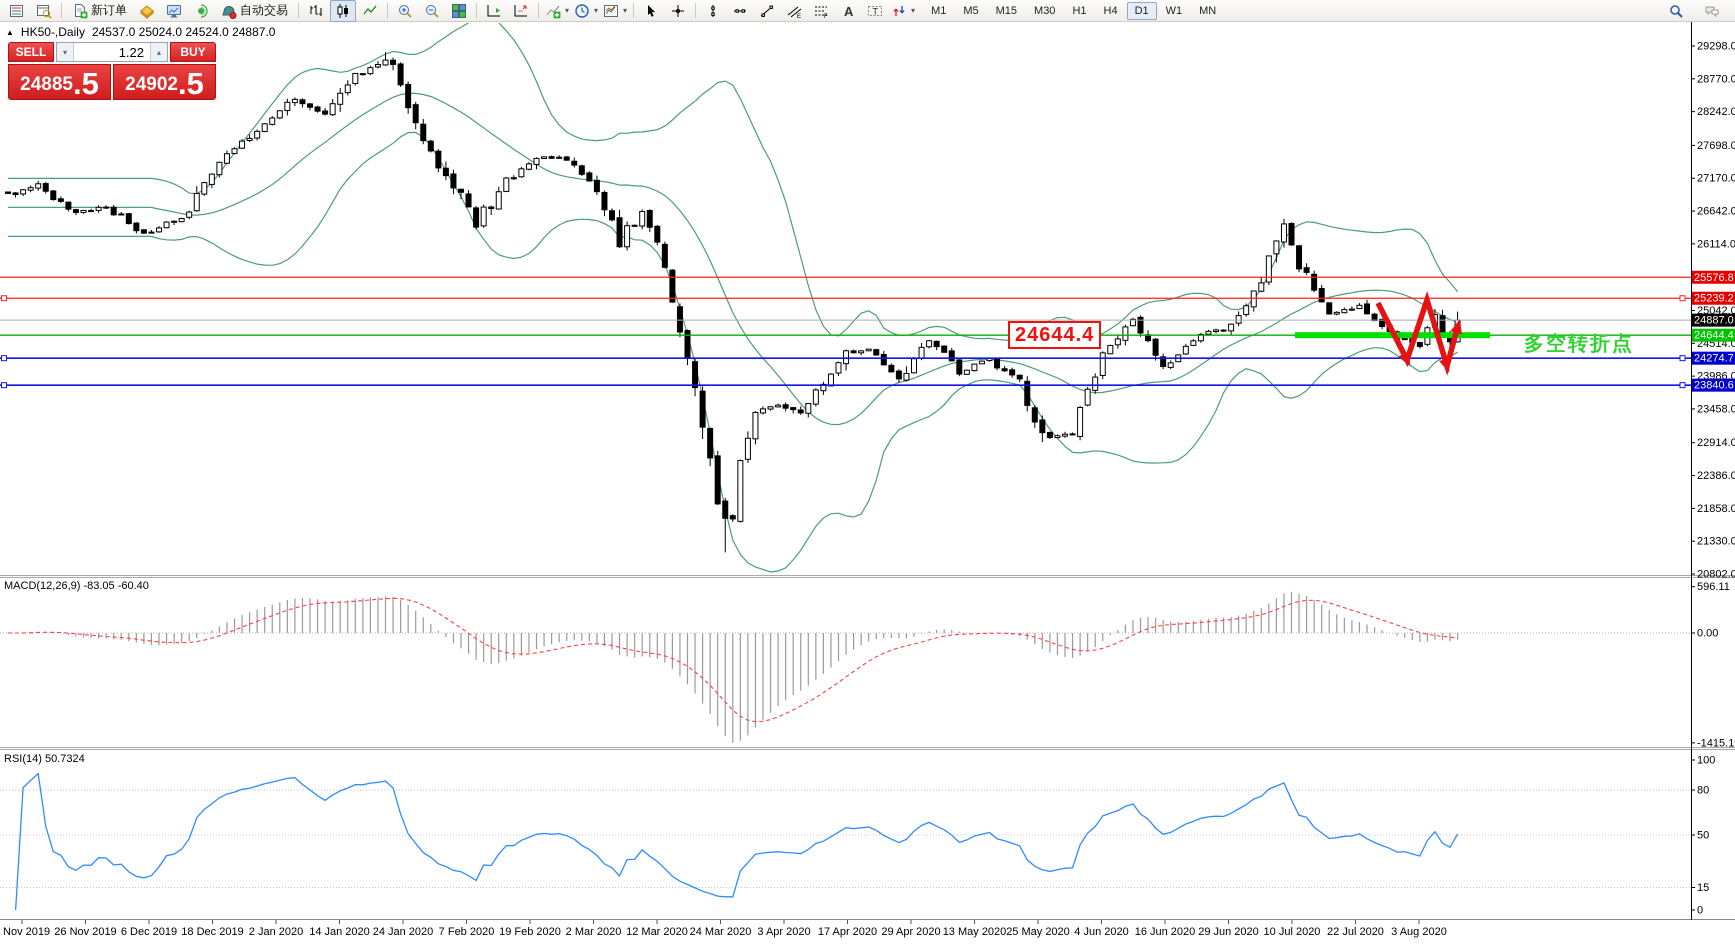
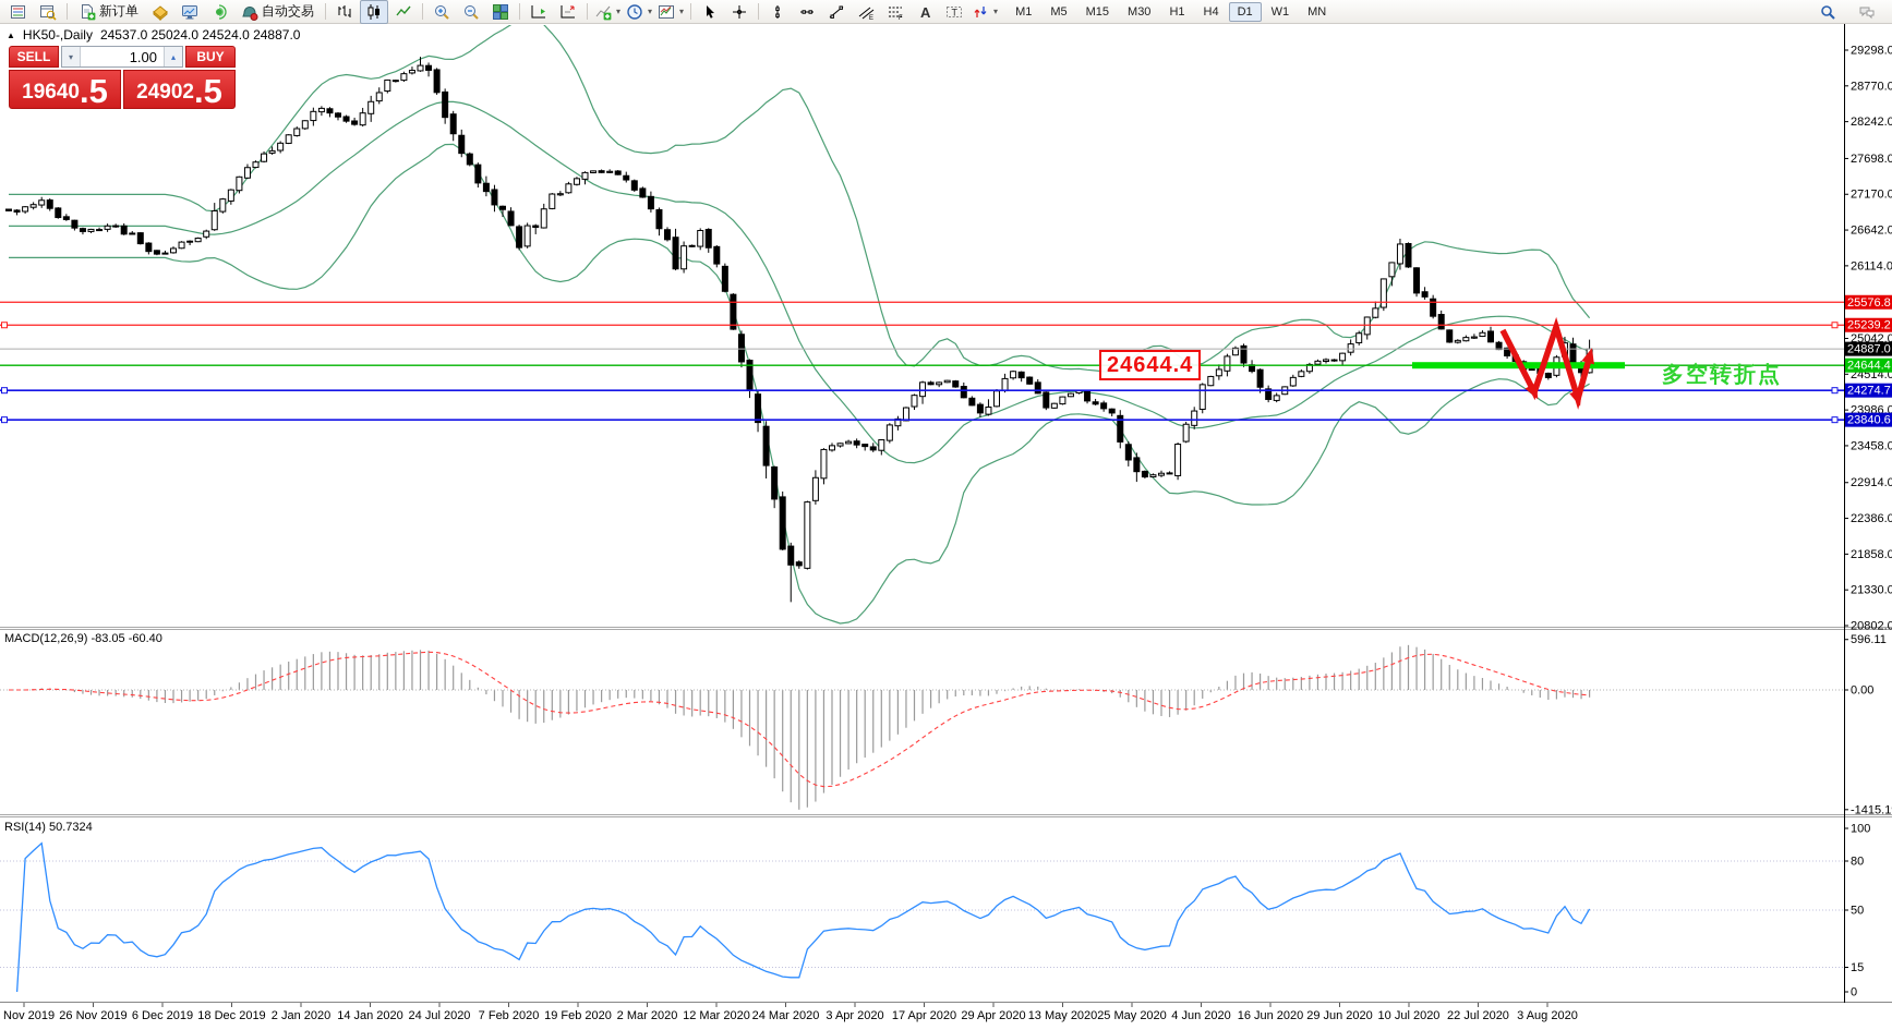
  新订单
  自动交易
  ▾
  ▾
  ▾
  A
  T
  ▾
  M1
  M5
  M15
  M30
  H1
  H4
  D1
  W1
  MN
  29298.0
  28770.0
  28242.0
  27698.0
  27170.0
  26642.0
  26114.0
  25042.0
  24514.0
  23986.0
  23458.0
  22914.0
  22386.0
  21858.0
  21330.0
  20802.0
  25576.8
  25239.2
  24887.0
  24644.4
  24274.7
  23840.6
  596.11
  0.00
  -1415.1
  100
  80
  50
  15
  0
  Nov 2019
  26 Nov 2019
  6 Dec 2019
  18 Dec 2019
  2 Jan 2020
  14 Jan 2020
- 24 Jan 2020
+ 24 Jul 2020
  7 Feb 2020
  19 Feb 2020
  2 Mar 2020
  12 Mar 2020
  24 Mar 2020
  3 Apr 2020
  17 Apr 2020
  29 Apr 2020
  13 May 2020
  25 May 2020
  4 Jun 2020
  16 Jun 2020
  29 Jun 2020
  10 Jul 2020
  22 Jul 2020
  3 Aug 2020
  ▲
  HK50-,Daily
  24537.0 25024.0 24524.0 24887.0
  SELL
  ▾
- 1.22
+ 1.00
  ▴
  BUY
- 24885
+ 19640
  .5
  24902
  .5
  MACD(12,26,9) -83.05 -60.40
  RSI(14) 50.7324
  24644.4
  多空转折点
